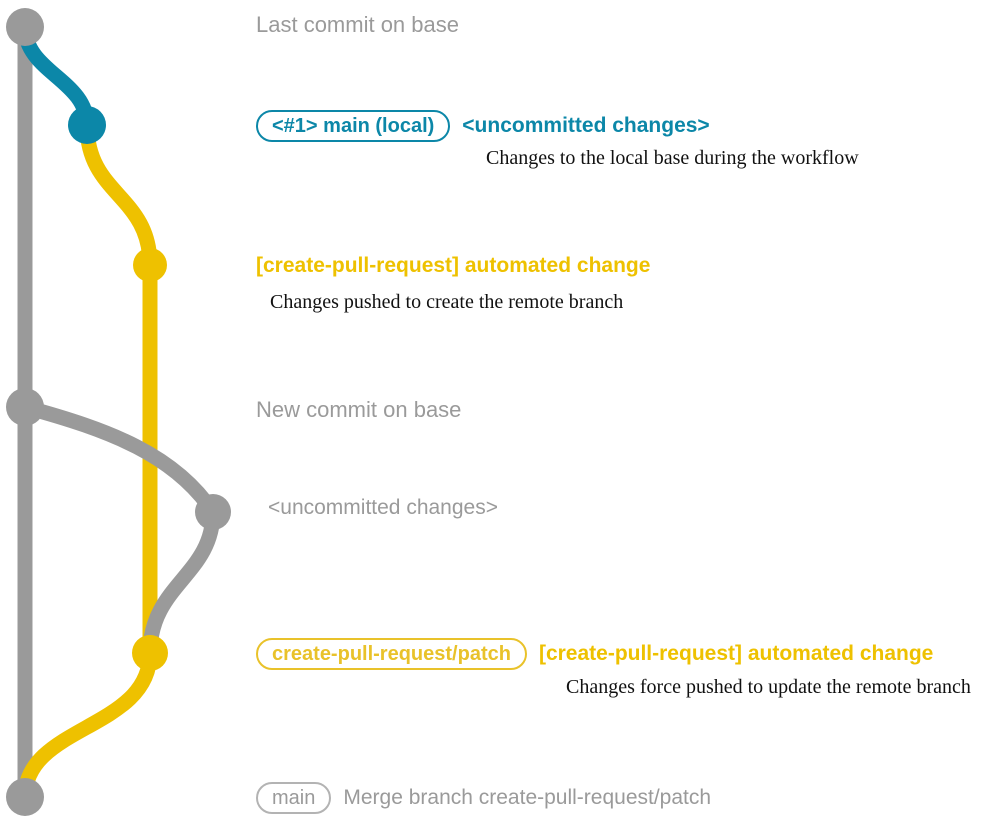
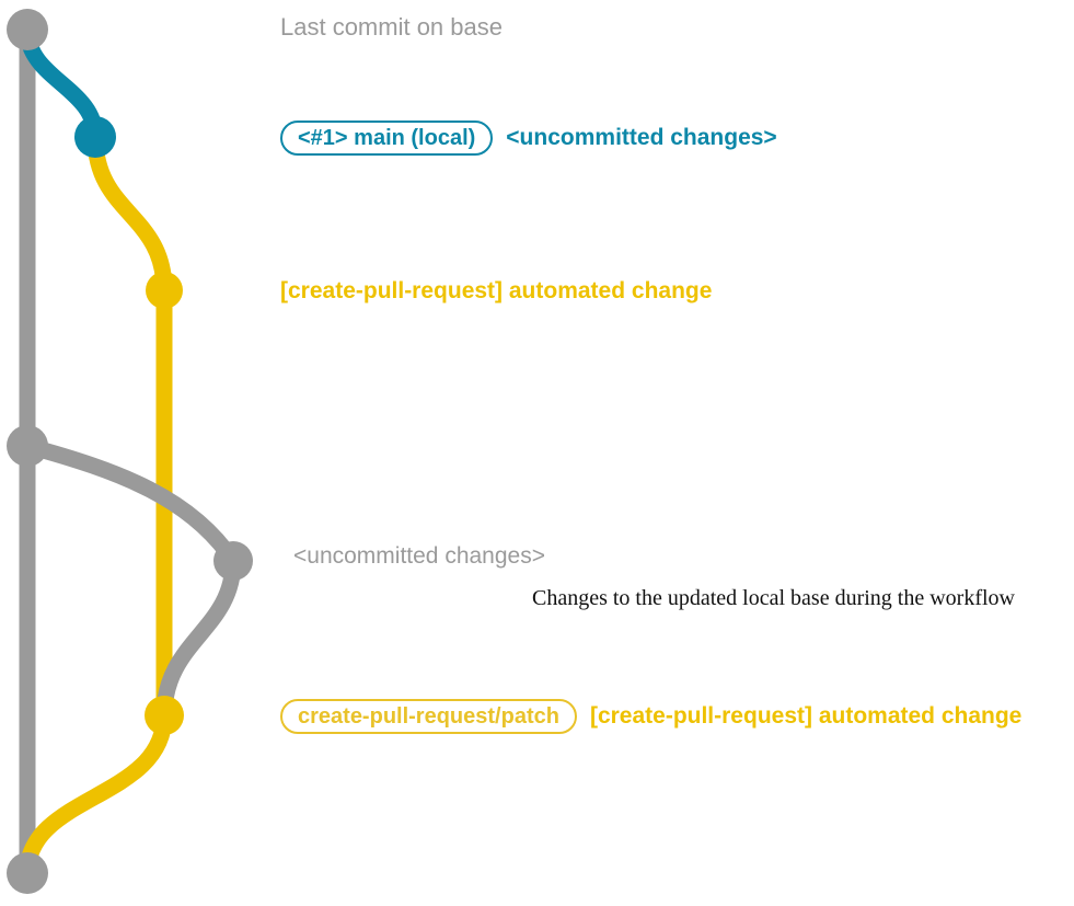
  Last commit on base
  <#1> main (local)
  <uncommitted changes>
- Changes to the local base during the workflow
  [create-pull-request] automated change
- Changes pushed to create the remote branch
- New commit on base
  <uncommitted changes>
+ Changes to the updated local base during the workflow
  create-pull-request/patch
  [create-pull-request] automated change
- Changes force pushed to update the remote branch
- main
- Merge branch create-pull-request/patch
